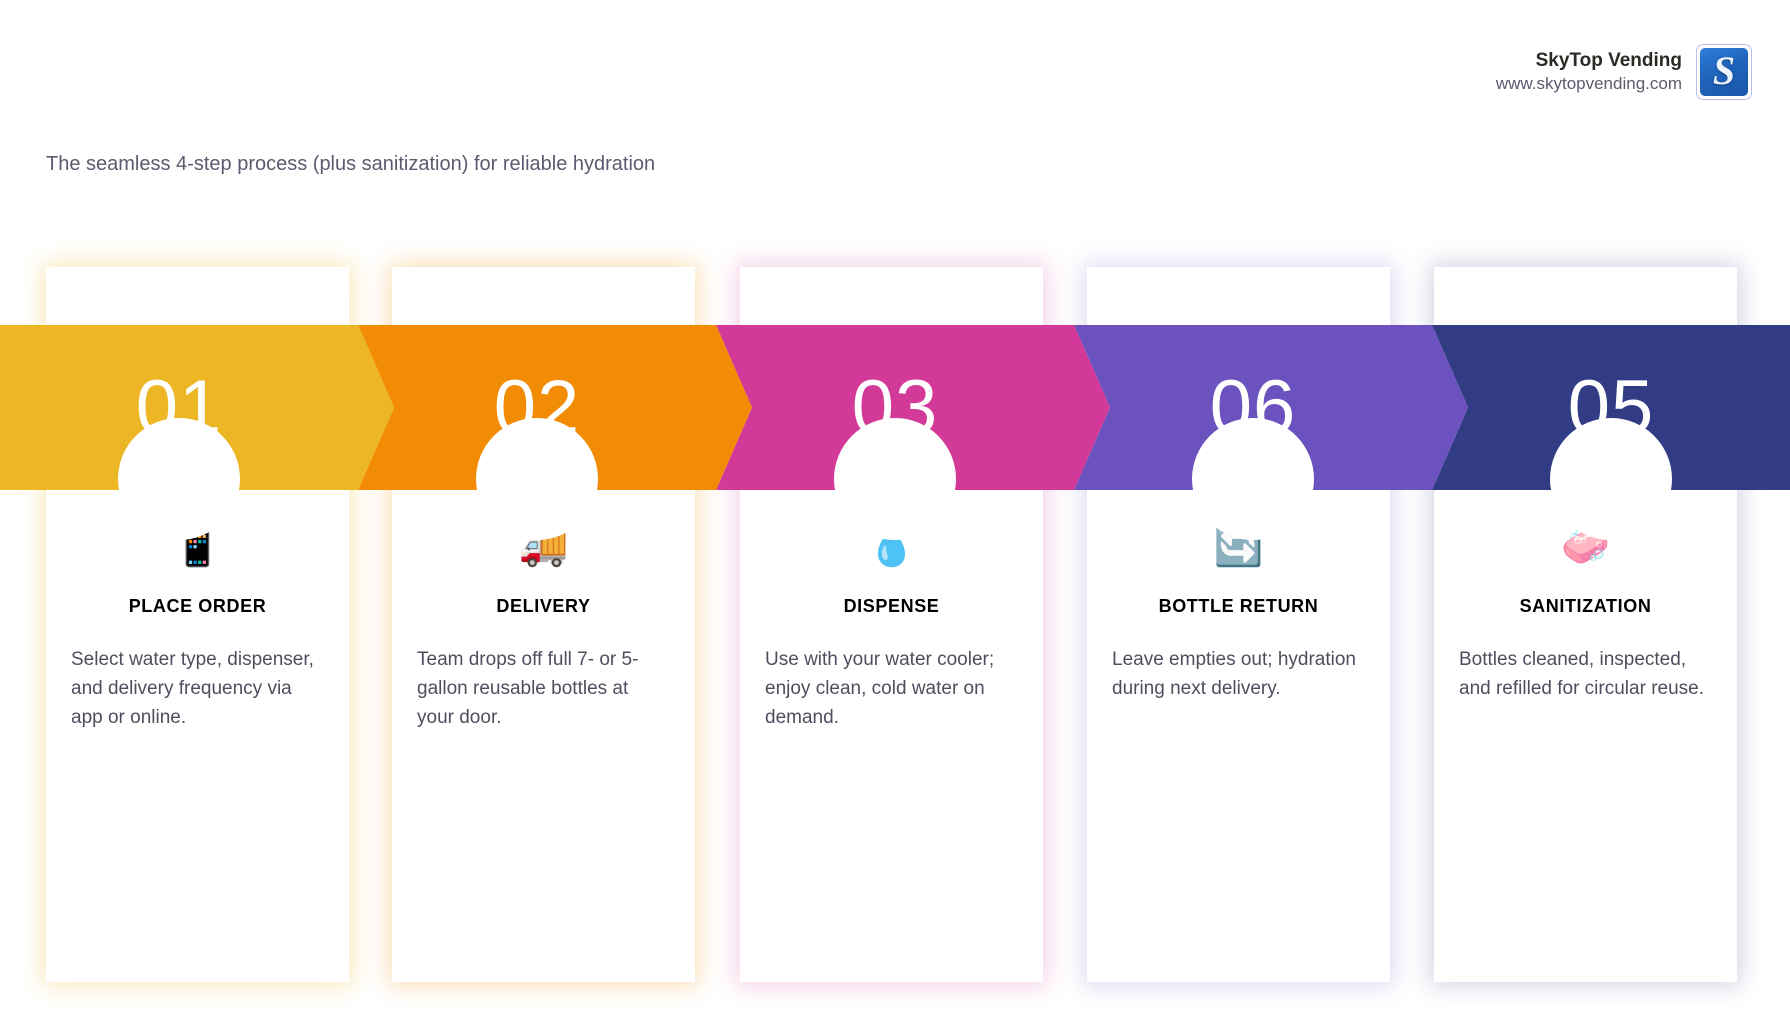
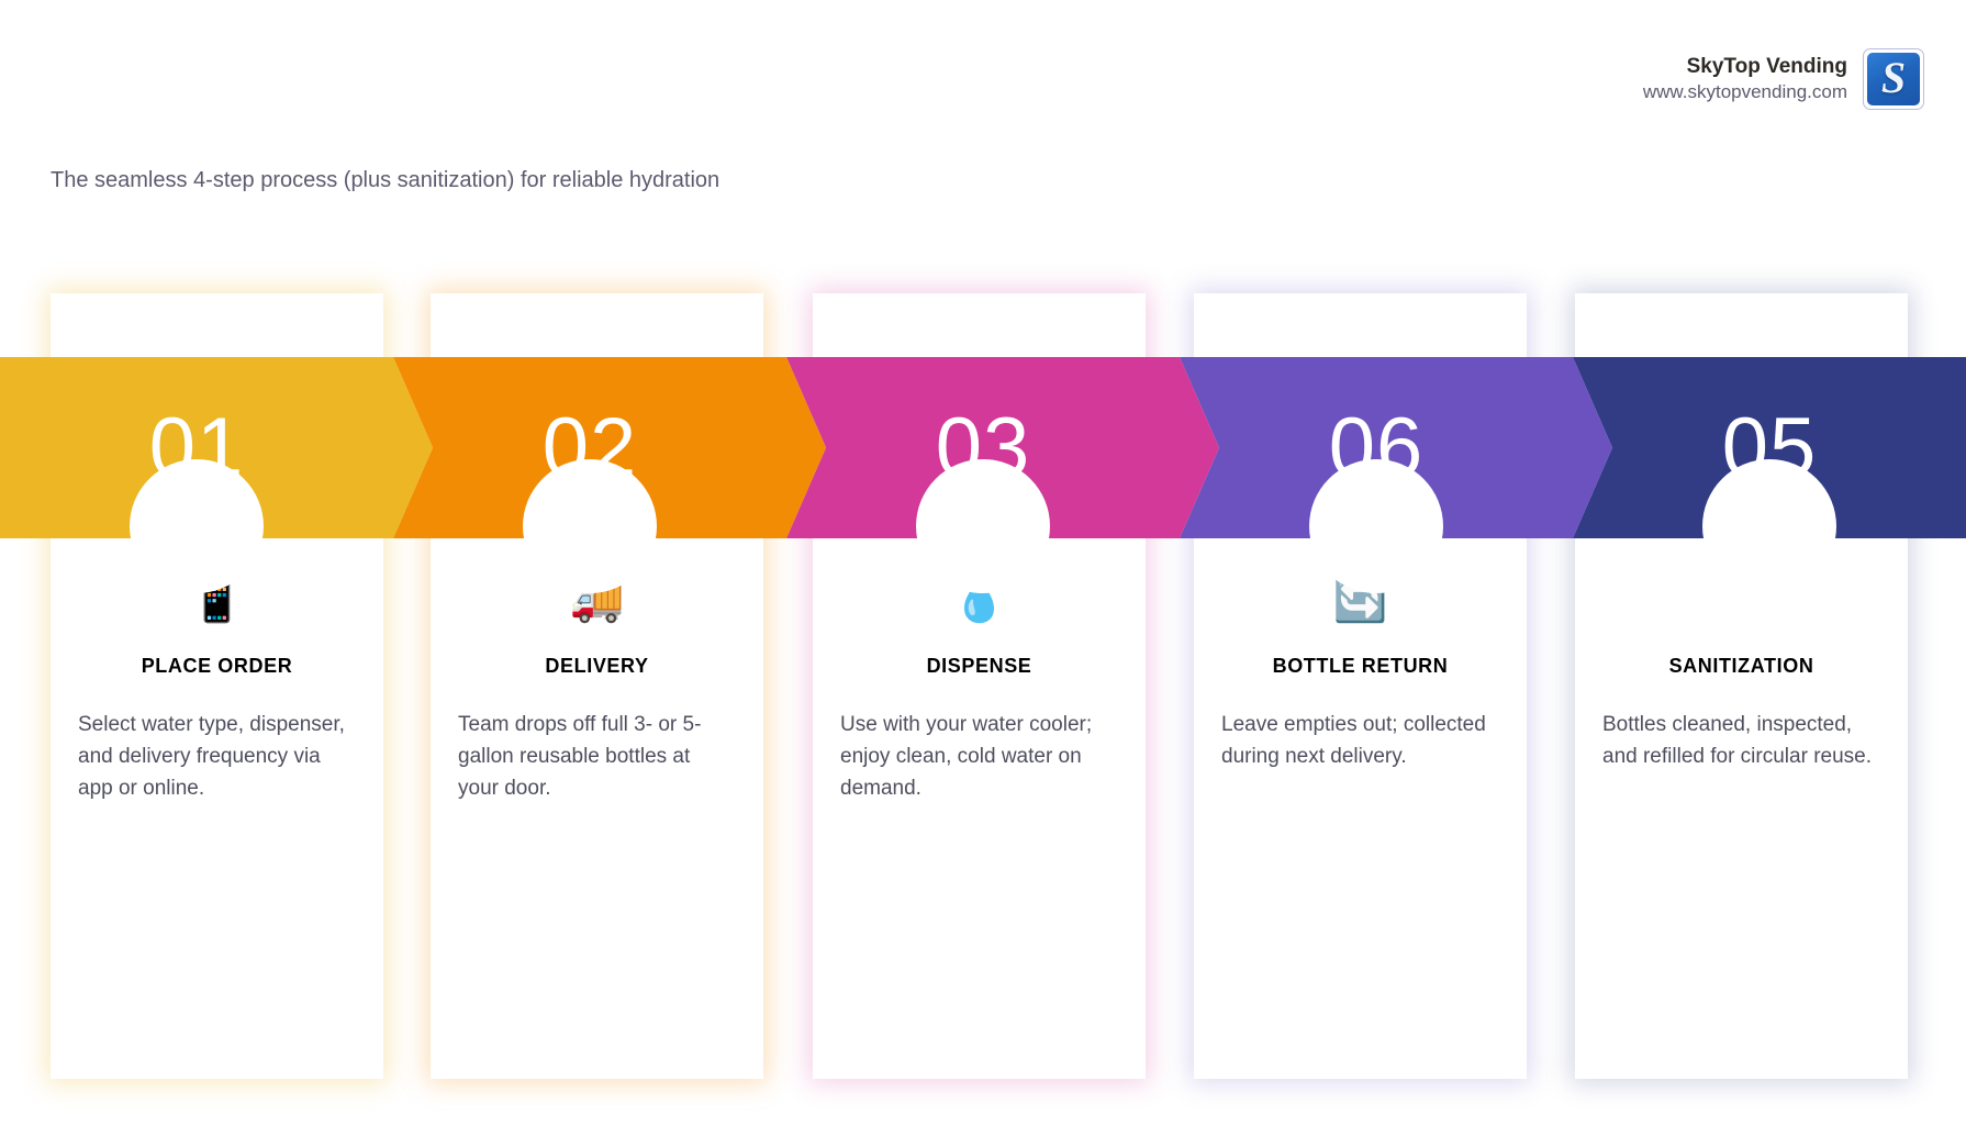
  The seamless 4-step process (plus sanitization) for reliable hydration
  SkyTop Vending
  www.skytopvending.com
  S
  📱
  PLACE ORDER
  Select water type, dispenser, and delivery frequency via app or online.
  🚚
  DELIVERY
- Team drops off full 7- or 5-gallon reusable bottles at your door.
+ Team drops off full 3- or 5-gallon reusable bottles at your door.
  💧
  DISPENSE
  Use with your water cooler; enjoy clean, cold water on demand.
  🔄
  BOTTLE RETURN
- Leave empties out; hydration during next delivery.
+ Leave empties out; collected during next delivery.
- 🧼
  SANITIZATION
  Bottles cleaned, inspected, and refilled for circular reuse.
  01
  02
  03
  06
  05
